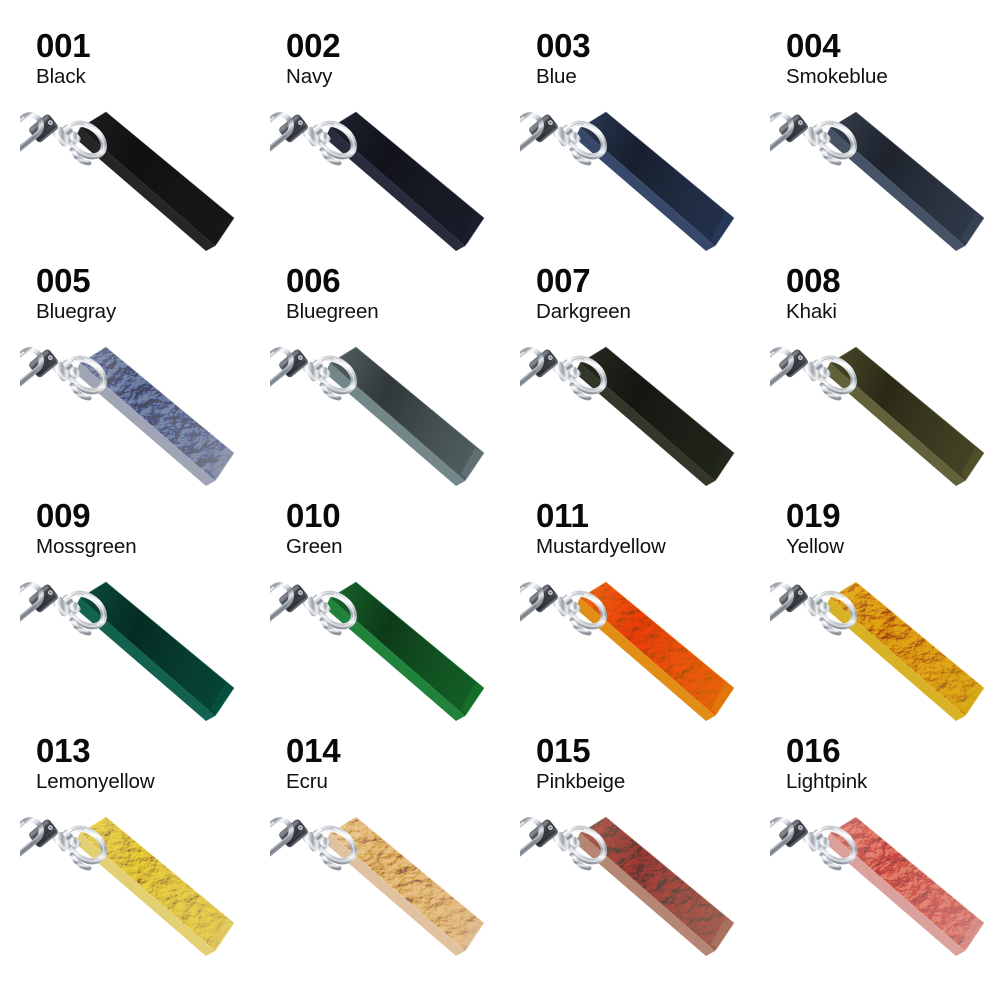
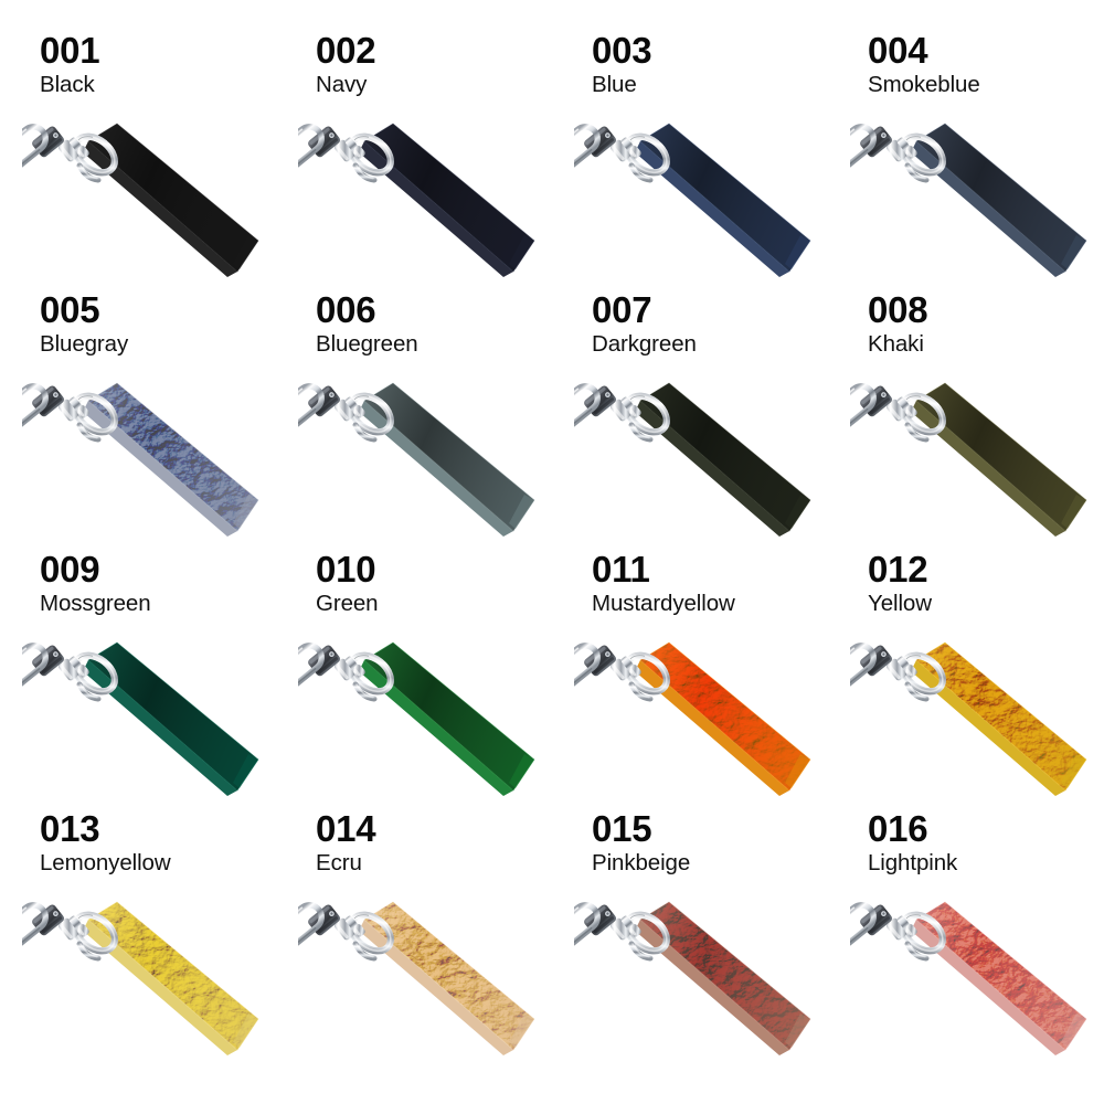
  001
  Black
  002
  Navy
  003
  Blue
  004
  Smokeblue
  005
  Bluegray
  006
  Bluegreen
  007
  Darkgreen
  008
  Khaki
  009
  Mossgreen
  010
  Green
  011
  Mustardyellow
- 019
+ 012
  Yellow
  013
  Lemonyellow
  014
  Ecru
  015
  Pinkbeige
  016
  Lightpink
